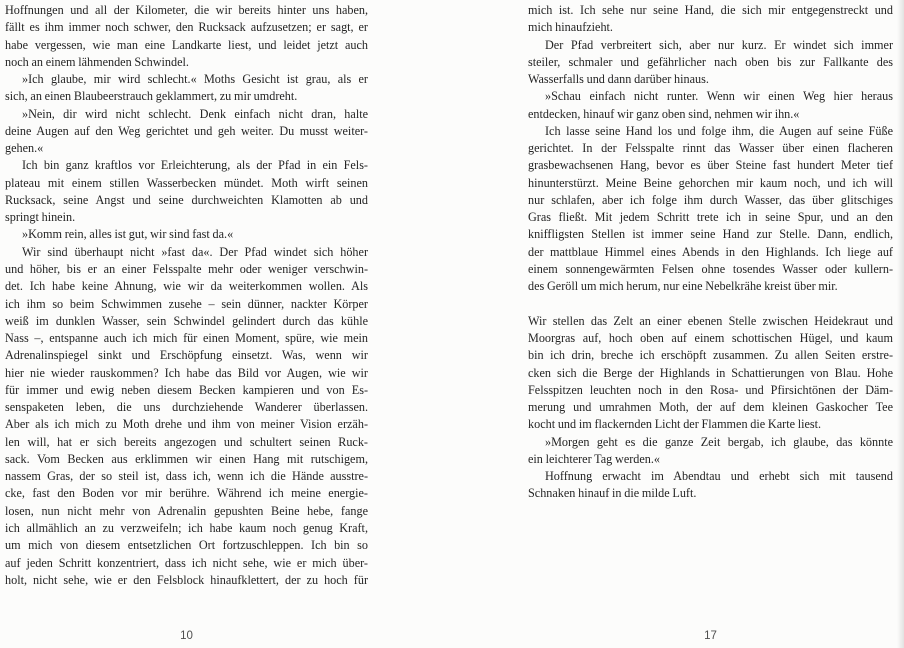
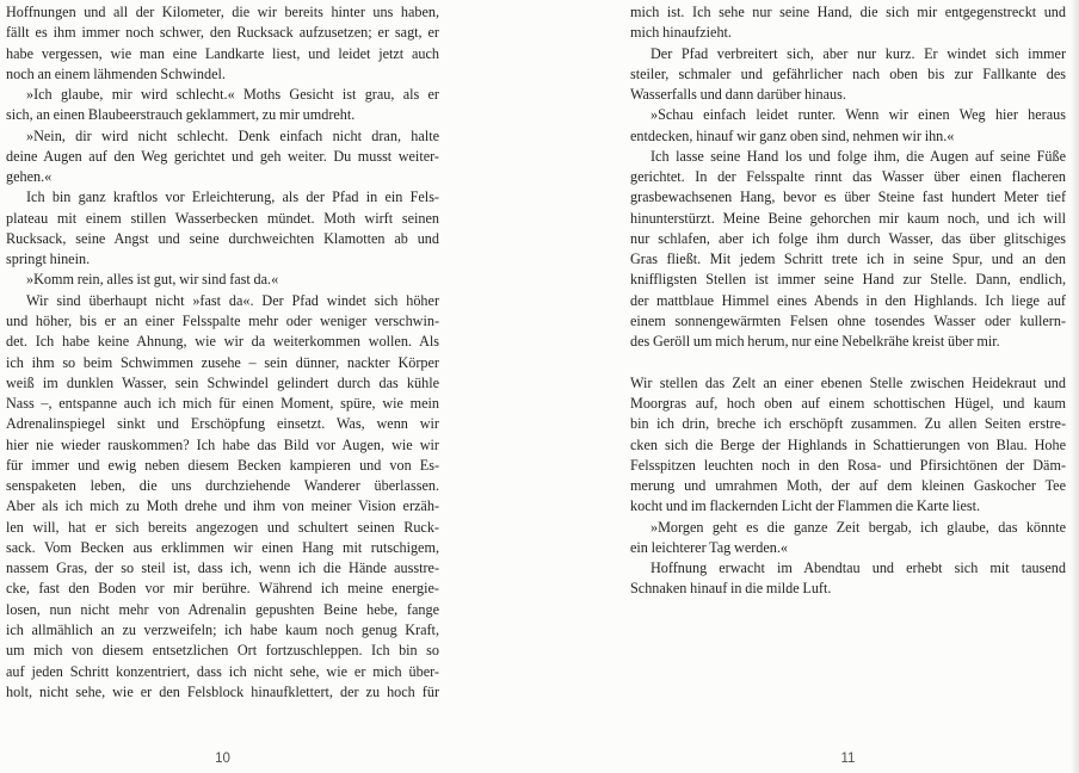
  Hoffnungen und all der Kilometer, die wir bereits hinter uns haben,
  fällt es ihm immer noch schwer, den Rucksack aufzusetzen; er sagt, er
  habe vergessen, wie man eine Landkarte liest, und leidet jetzt auch
  noch an einem lähmenden Schwindel.
  »Ich glaube, mir wird schlecht.« Moths Gesicht ist grau, als er
  sich, an einen Blaubeerstrauch geklammert, zu mir umdreht.
  »Nein, dir wird nicht schlecht. Denk einfach nicht dran, halte
  deine Augen auf den Weg gerichtet und geh weiter. Du musst weiter-
  gehen.«
  Ich bin ganz kraftlos vor Erleichterung, als der Pfad in ein Fels-
  plateau mit einem stillen Wasserbecken mündet. Moth wirft seinen
  Rucksack, seine Angst und seine durchweichten Klamotten ab und
  springt hinein.
  »Komm rein, alles ist gut, wir sind fast da.«
  Wir sind überhaupt nicht »fast da«. Der Pfad windet sich höher
  und höher, bis er an einer Felsspalte mehr oder weniger verschwin-
  det. Ich habe keine Ahnung, wie wir da weiterkommen wollen. Als
  ich ihm so beim Schwimmen zusehe – sein dünner, nackter Körper
  weiß im dunklen Wasser, sein Schwindel gelindert durch das kühle
  Nass –, entspanne auch ich mich für einen Moment, spüre, wie mein
  Adrenalinspiegel sinkt und Erschöpfung einsetzt. Was, wenn wir
  hier nie wieder rauskommen? Ich habe das Bild vor Augen, wie wir
  für immer und ewig neben diesem Becken kampieren und von Es-
  senspaketen leben, die uns durchziehende Wanderer überlassen.
  Aber als ich mich zu Moth drehe und ihm von meiner Vision erzäh-
  len will, hat er sich bereits angezogen und schultert seinen Ruck-
  sack. Vom Becken aus erklimmen wir einen Hang mit rutschigem,
  nassem Gras, der so steil ist, dass ich, wenn ich die Hände ausstre-
  cke, fast den Boden vor mir berühre. Während ich meine energie-
  losen, nun nicht mehr von Adrenalin gepushten Beine hebe, fange
  ich allmählich an zu verzweifeln; ich habe kaum noch genug Kraft,
  um mich von diesem entsetzlichen Ort fortzuschleppen. Ich bin so
  auf jeden Schritt konzentriert, dass ich nicht sehe, wie er mich über-
  holt, nicht sehe, wie er den Felsblock hinaufklettert, der zu hoch für
  mich ist. Ich sehe nur seine Hand, die sich mir entgegenstreckt und
  mich hinaufzieht.
  Der Pfad verbreitert sich, aber nur kurz. Er windet sich immer
  steiler, schmaler und gefährlicher nach oben bis zur Fallkante des
  Wasserfalls und dann darüber hinaus.
- »Schau einfach nicht runter. Wenn wir einen Weg hier heraus
+ »Schau einfach leidet runter. Wenn wir einen Weg hier heraus
  entdecken, hinauf wir ganz oben sind, nehmen wir ihn.«
  Ich lasse seine Hand los und folge ihm, die Augen auf seine Füße
  gerichtet. In der Felsspalte rinnt das Wasser über einen flacheren
  grasbewachsenen Hang, bevor es über Steine fast hundert Meter tief
  hinunterstürzt. Meine Beine gehorchen mir kaum noch, und ich will
  nur schlafen, aber ich folge ihm durch Wasser, das über glitschiges
  Gras fließt. Mit jedem Schritt trete ich in seine Spur, und an den
  kniffligsten Stellen ist immer seine Hand zur Stelle. Dann, endlich,
  der mattblaue Himmel eines Abends in den Highlands. Ich liege auf
  einem sonnengewärmten Felsen ohne tosendes Wasser oder kullern-
  des Geröll um mich herum, nur eine Nebelkrähe kreist über mir.
  Wir stellen das Zelt an einer ebenen Stelle zwischen Heidekraut und
  Moorgras auf, hoch oben auf einem schottischen Hügel, und kaum
  bin ich drin, breche ich erschöpft zusammen. Zu allen Seiten erstre-
  cken sich die Berge der Highlands in Schattierungen von Blau. Hohe
  Felsspitzen leuchten noch in den Rosa- und Pfirsichtönen der Däm-
  merung und umrahmen Moth, der auf dem kleinen Gaskocher Tee
  kocht und im flackernden Licht der Flammen die Karte liest.
  »Morgen geht es die ganze Zeit bergab, ich glaube, das könnte
  ein leichterer Tag werden.«
  Hoffnung erwacht im Abendtau und erhebt sich mit tausend
  Schnaken hinauf in die milde Luft.
  10
- 17
+ 11
